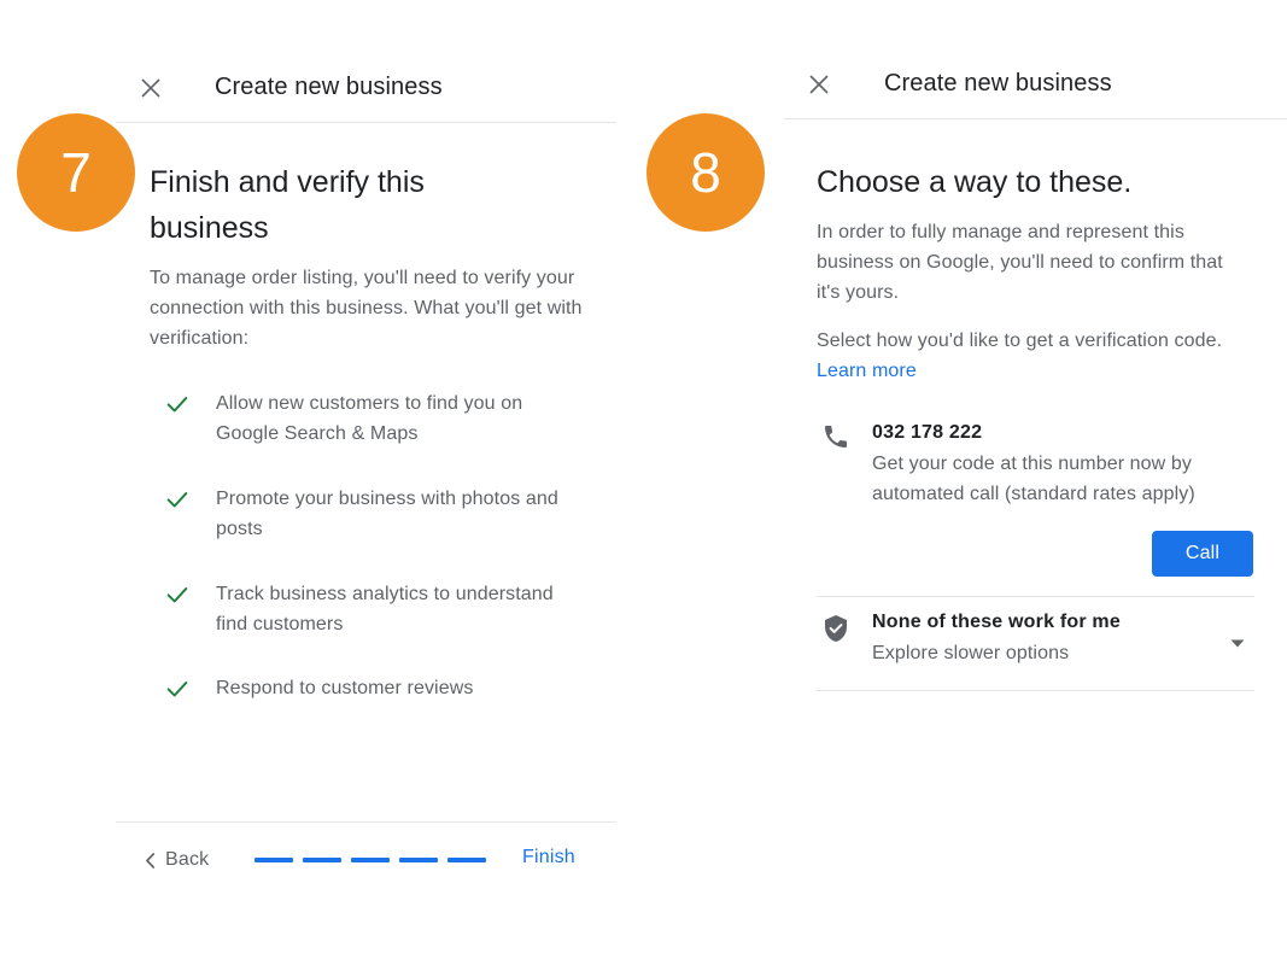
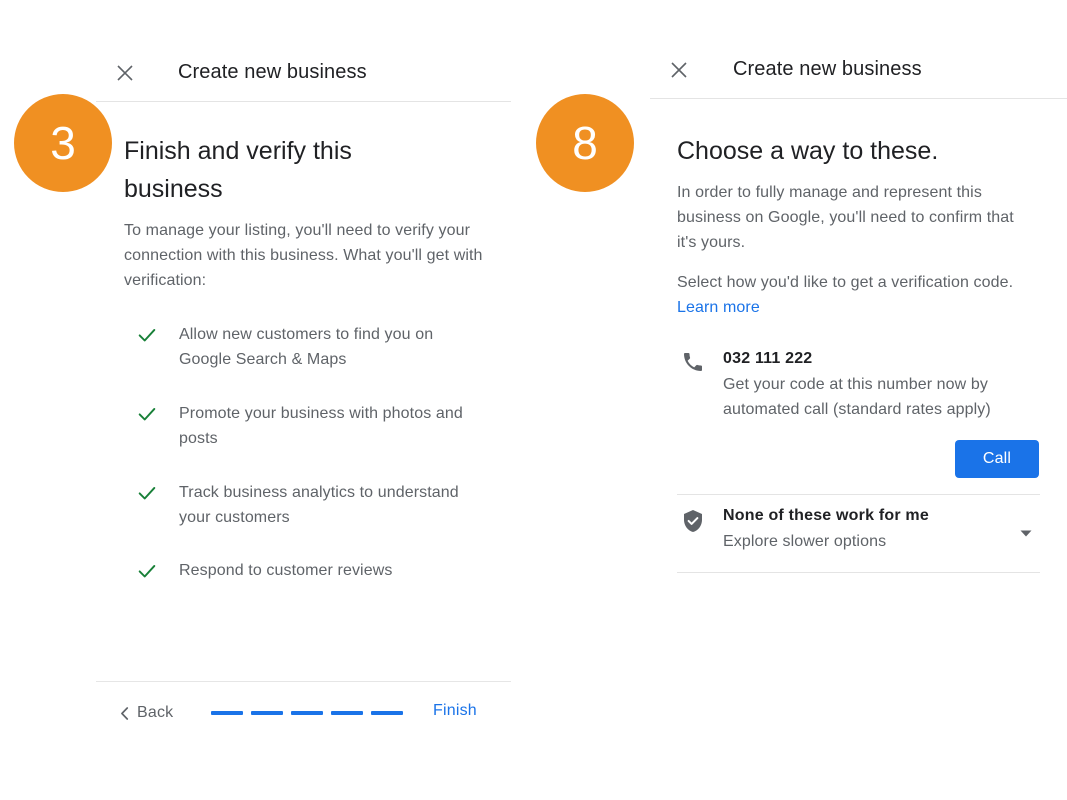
  Create new business
- 7
+ 3
  Finish and verify this business
- To manage order listing, you'll need to verify your connection with this business. What you'll get with verification:
+ To manage your listing, you'll need to verify your connection with this business. What you'll get with verification:
  Allow new customers to find you on Google Search & Maps
  Promote your business with photos and posts
- Track business analytics to understand find customers
+ Track business analytics to understand your customers
  Respond to customer reviews
  Back
  Finish
  Create new business
  8
  Choose a way to these.
  In order to fully manage and represent this business on Google, you'll need to confirm that it's yours.
  Select how you'd like to get a verification code. Learn more
- 032 178 222
+ 032 111 222
  Get your code at this number now by automated call (standard rates apply)
  Call
  None of these work for me
  Explore slower options
